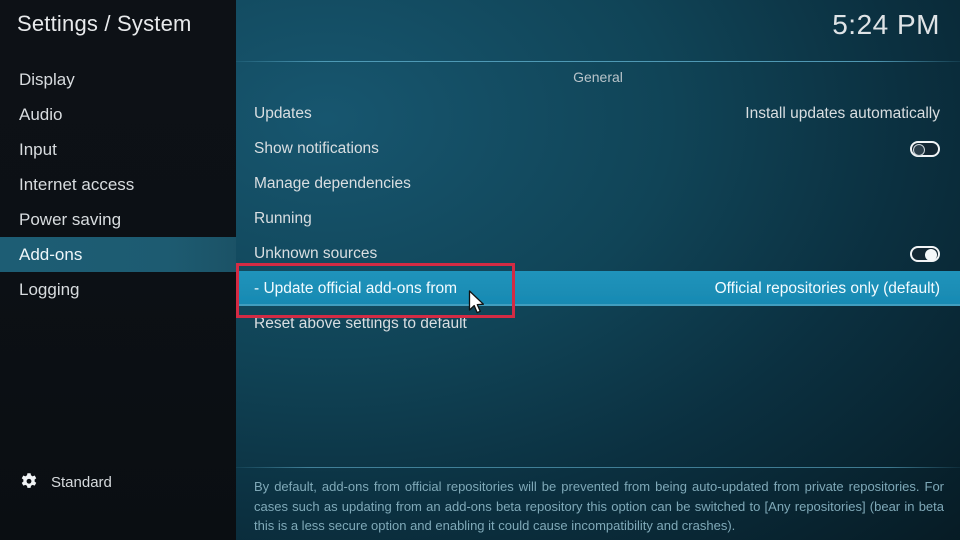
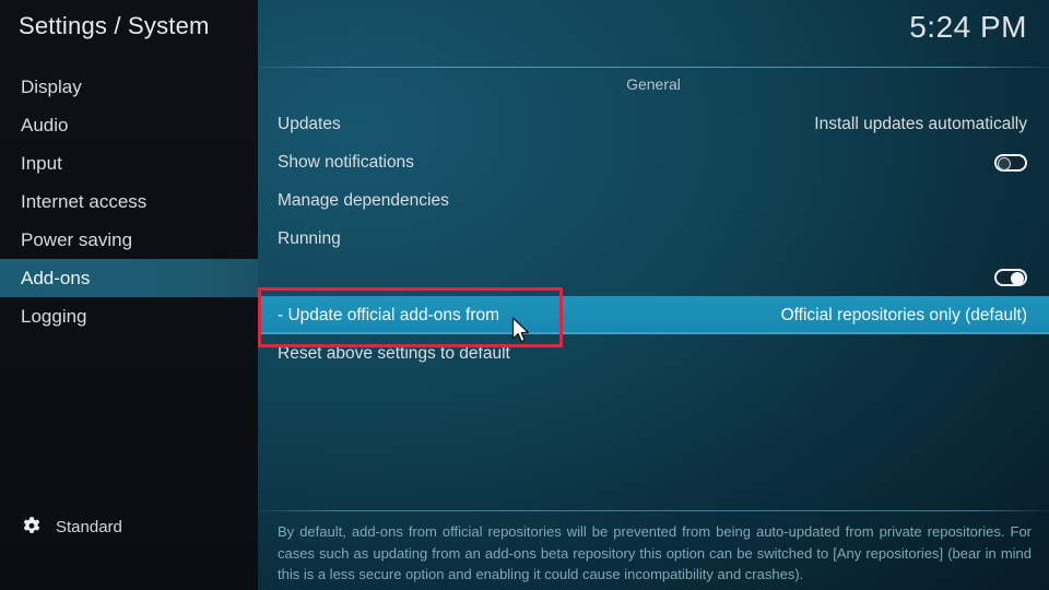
  Settings / System
  Display
  Audio
  Input
  Internet access
  Power saving
  Add-ons
  Logging
  Standard
  5:24 PM
  General
  Updates
  Install updates automatically
  Show notifications
  Manage dependencies
  Running
- Unknown sources
  - Update official add-ons from
  Official repositories only (default)
  Reset above settings to default
- By default, add-ons from official repositories will be prevented from being auto-updated from private repositories. For cases such as updating from an add-ons beta repository this option can be switched to [Any repositories] (bear in beta this is a less secure option and enabling it could cause incompatibility and crashes).
+ By default, add-ons from official repositories will be prevented from being auto-updated from private repositories. For cases such as updating from an add-ons beta repository this option can be switched to [Any repositories] (bear in mind this is a less secure option and enabling it could cause incompatibility and crashes).
